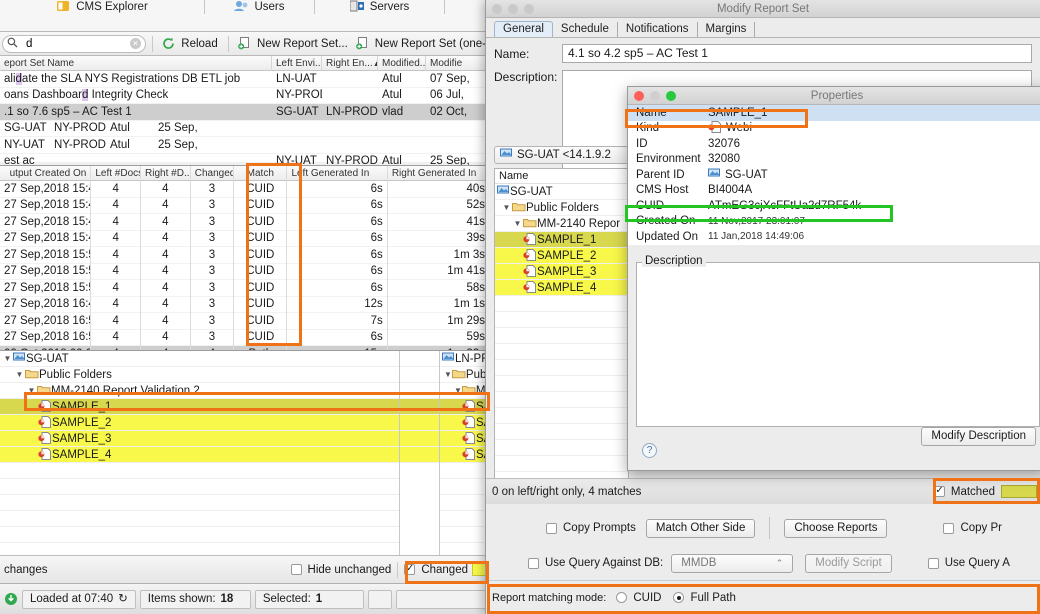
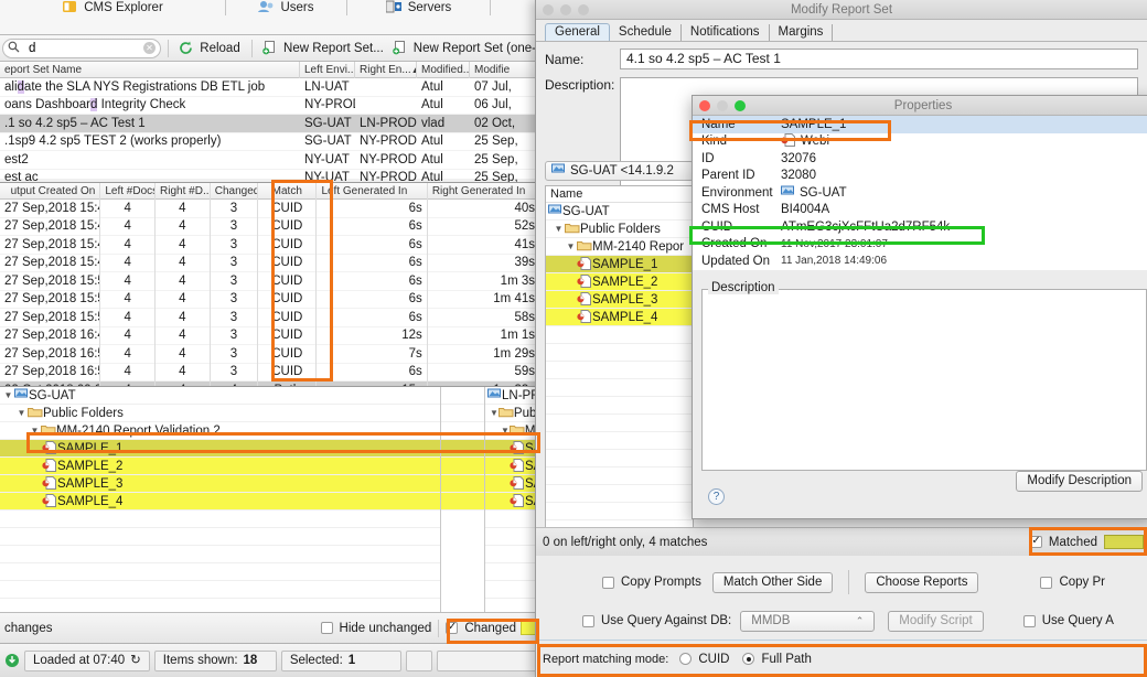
  CMS Explorer
  Users
  Servers
  d
  ✕
  Reload
  New Report Set...
  New Report Set (one
  eport Set Name
  Left Envi...
  Right En...▲
  Modified..
  Modifie
  alidate the SLA NYS Registrations DB ETL job
  LN-UAT
  Atul
- 07 Sep,
+ 07 Jul,
  oans Dashboard Integrity Check
  NY-PRO
  Atul
  06 Jul,
- .1 so 7.6 sp5 – AC Test 1
+ .1 so 4.2 sp5 – AC Test 1
  SG-UAT
  LN-PROD
  vlad
  02 Oct,
+ .1sp9 4.2 sp5 TEST 2 (works properly)
  SG-UAT
  NY-PROD
  Atul
  25 Sep,
+ est2
  NY-UAT
  NY-PROD
  Atul
  25 Sep,
  est ac
  NY-UAT
  NY-PROD
  Atul
  25 Sep,
  utput Created On
  Left #Docs
  Right #D..
  Changed
  Match
  Left Generated In
  Right Generated In
  27 Sep,2018 15:
  4
  4
  3
  CUID
  6s
  40s
  27 Sep,2018 15:
  4
  4
  3
  CUID
  6s
  52s
  27 Sep,2018 15:
  4
  4
  3
  CUID
  6s
  41s
  27 Sep,2018 15:
  4
  4
  3
  CUID
  6s
  39s
  27 Sep,2018 15:
  4
  4
  3
  CUID
  6s
  1m 3s
  27 Sep,2018 15:
  4
  4
  3
  CUID
  6s
  1m 41s
  27 Sep,2018 15:
  4
  4
  3
  CUID
  6s
  58s
  27 Sep,2018 16:
  4
  4
  3
  CUID
  12s
  1m 1s
  27 Sep,2018 16:
  4
  4
  3
  CUID
  7s
  1m 29s
  27 Sep,2018 16:
  4
  4
  3
  CUID
  6s
  59s
  ▼
  SG-UAT
  ▼
  Public Folders
  ▼
  MM-2140 Report Validation 2
  SAMPLE_1
  SAMPLE_2
  SAMPLE_3
  SAMPLE_4
  ▼
  ▼
  changes
  Hide unchanged
  Changed
  Loaded at 07:40
  ↻
  Items shown:
  18
  Selected:
  1
  Modify Report Set
  General
  Schedule
  Notifications
  Margins
  Name:
  4.1 so 4.2 sp5 – AC Test 1
  Description:
  SG-UAT <14.1.9.2
  Name
  SG-UAT
  ▼
  Public Folders
  ▼
  MM-2140 Repor
  SAMPLE_1
  SAMPLE_2
  SAMPLE_3
  SAMPLE_4
  0 on left/right only, 4 matches
  Matched
  Copy Prompts
  Match Other Side
  Choose Reports
  Copy Pr
  Use Query Against DB:
  MMDB
  ⌃
  Modify Script
  Use Query A
  Report matching mode:
  CUID
  Full Path
  Properties
  Name
  SAMPLE_1
  Kind
  Webi
  ID
  32076
- Environment
+ Parent ID
  32080
- Parent ID
+ Environment
  SG-UAT
  CMS Host
  BI4004A
  CUID
  ATmEG3cjXcFFtUa2d7RF54k
  Created On
  11 Nov,2017 23:01:07
  Updated On
  11 Jan,2018 14:49:06
  Description
  ?
  Modify Description
